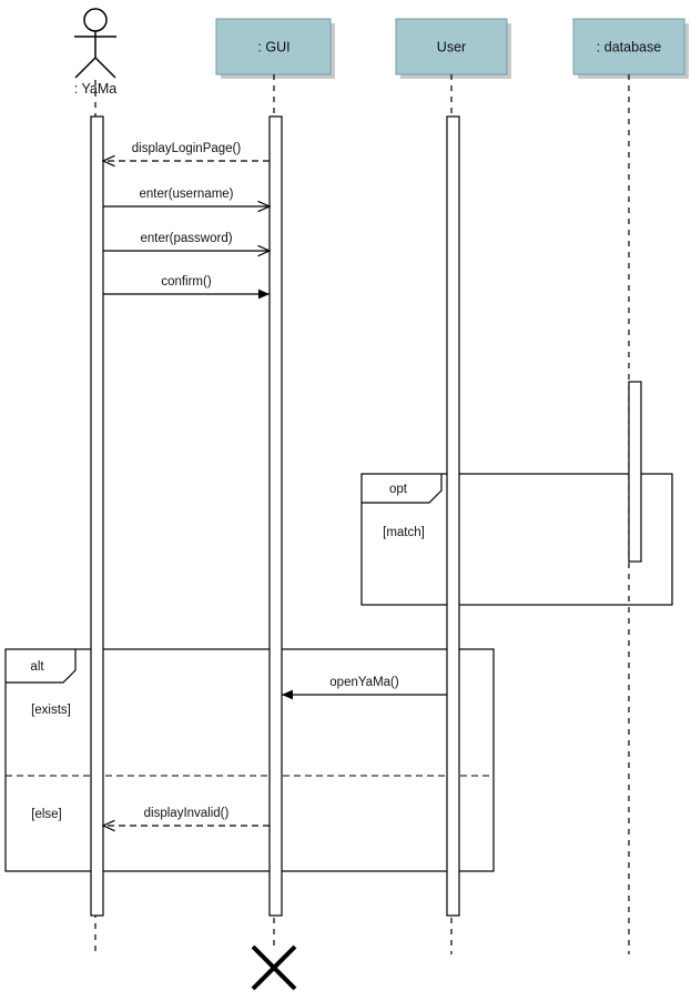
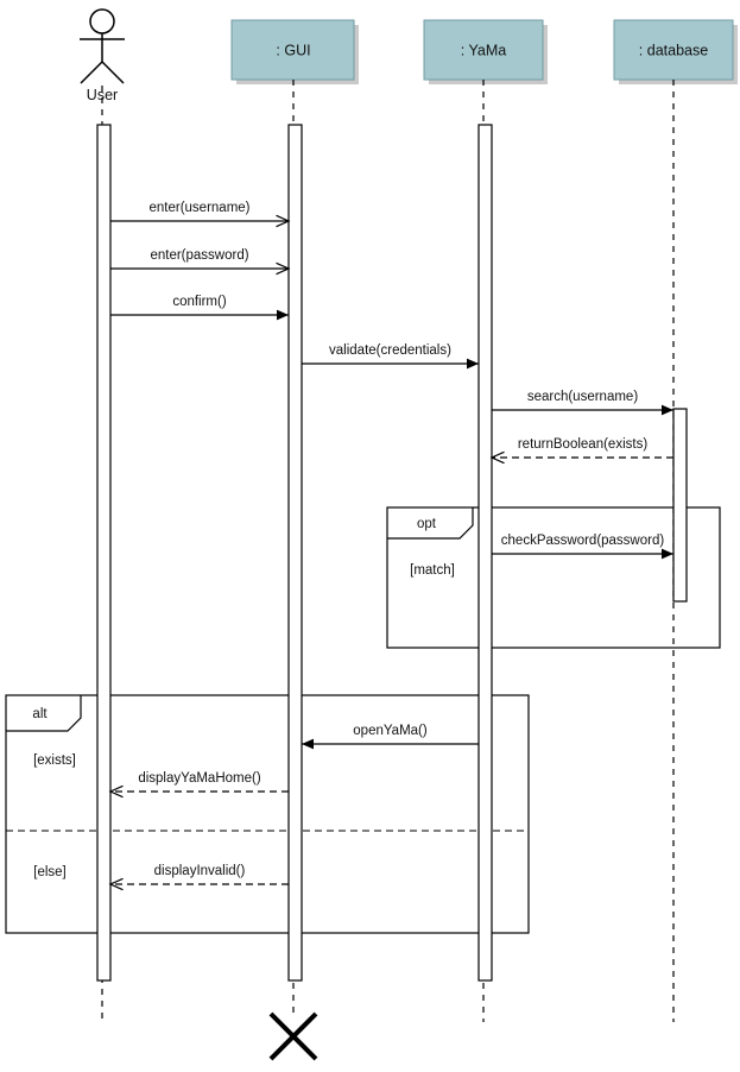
- : YaMa
+ User
  : GUI
- User
+ : YaMa
  : database
  opt
  [match]
  alt
  [exists]
  [else]
- displayLoginPage()
  enter(username)
  enter(password)
  confirm()
+ validate(credentials)
+ search(username)
+ returnBoolean(exists)
+ checkPassword(password)
  openYaMa()
+ displayYaMaHome()
  displayInvalid()
